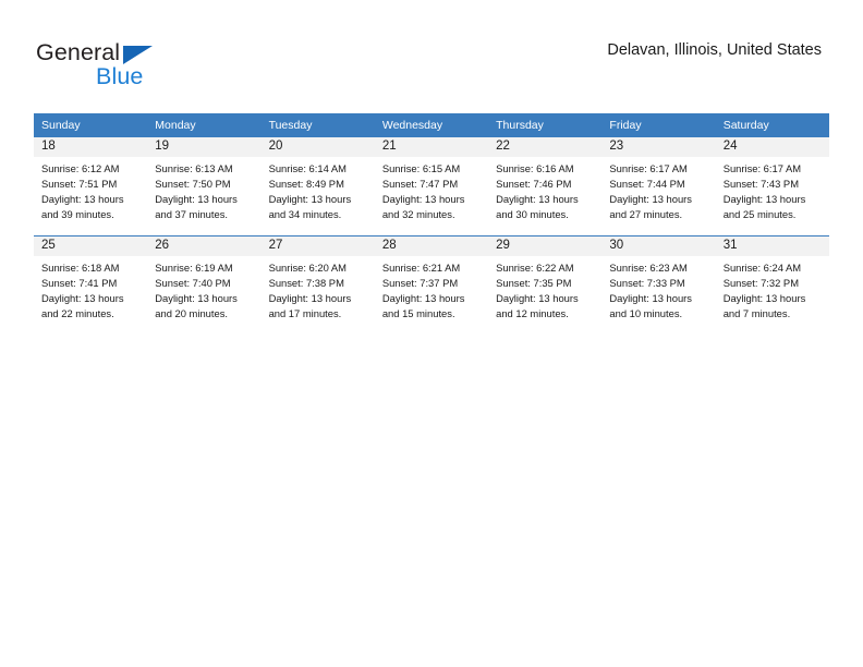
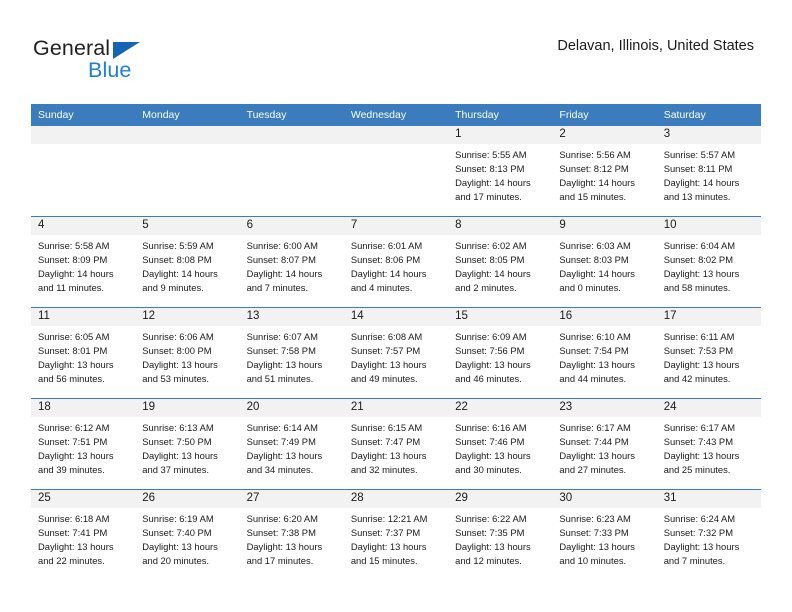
  General
  Blue
  Delavan, Illinois, United States
  Sunday	Monday	Tuesday	Wednesday	Thursday	Friday	Saturday
+ 				1Sunrise: 5:55 AMSunset: 8:13 PMDaylight: 14 hours and 17 minutes.	2Sunrise: 5:56 AMSunset: 8:12 PMDaylight: 14 hours and 15 minutes.	3Sunrise: 5:57 AMSunset: 8:11 PMDaylight: 14 hours and 13 minutes.
+ 4Sunrise: 5:58 AMSunset: 8:09 PMDaylight: 14 hours and 11 minutes.	5Sunrise: 5:59 AMSunset: 8:08 PMDaylight: 14 hours and 9 minutes.	6Sunrise: 6:00 AMSunset: 8:07 PMDaylight: 14 hours and 7 minutes.	7Sunrise: 6:01 AMSunset: 8:06 PMDaylight: 14 hours and 4 minutes.	8Sunrise: 6:02 AMSunset: 8:05 PMDaylight: 14 hours and 2 minutes.	9Sunrise: 6:03 AMSunset: 8:03 PMDaylight: 14 hours and 0 minutes.	10Sunrise: 6:04 AMSunset: 8:02 PMDaylight: 13 hours and 58 minutes.
+ 11Sunrise: 6:05 AMSunset: 8:01 PMDaylight: 13 hours and 56 minutes.	12Sunrise: 6:06 AMSunset: 8:00 PMDaylight: 13 hours and 53 minutes.	13Sunrise: 6:07 AMSunset: 7:58 PMDaylight: 13 hours and 51 minutes.	14Sunrise: 6:08 AMSunset: 7:57 PMDaylight: 13 hours and 49 minutes.	15Sunrise: 6:09 AMSunset: 7:56 PMDaylight: 13 hours and 46 minutes.	16Sunrise: 6:10 AMSunset: 7:54 PMDaylight: 13 hours and 44 minutes.	17Sunrise: 6:11 AMSunset: 7:53 PMDaylight: 13 hours and 42 minutes.
- 18Sunrise: 6:12 AMSunset: 7:51 PMDaylight: 13 hours and 39 minutes.	19Sunrise: 6:13 AMSunset: 7:50 PMDaylight: 13 hours and 37 minutes.	20Sunrise: 6:14 AMSunset: 8:49 PMDaylight: 13 hours and 34 minutes.	21Sunrise: 6:15 AMSunset: 7:47 PMDaylight: 13 hours and 32 minutes.	22Sunrise: 6:16 AMSunset: 7:46 PMDaylight: 13 hours and 30 minutes.	23Sunrise: 6:17 AMSunset: 7:44 PMDaylight: 13 hours and 27 minutes.	24Sunrise: 6:17 AMSunset: 7:43 PMDaylight: 13 hours and 25 minutes.
+ 18Sunrise: 6:12 AMSunset: 7:51 PMDaylight: 13 hours and 39 minutes.	19Sunrise: 6:13 AMSunset: 7:50 PMDaylight: 13 hours and 37 minutes.	20Sunrise: 6:14 AMSunset: 7:49 PMDaylight: 13 hours and 34 minutes.	21Sunrise: 6:15 AMSunset: 7:47 PMDaylight: 13 hours and 32 minutes.	22Sunrise: 6:16 AMSunset: 7:46 PMDaylight: 13 hours and 30 minutes.	23Sunrise: 6:17 AMSunset: 7:44 PMDaylight: 13 hours and 27 minutes.	24Sunrise: 6:17 AMSunset: 7:43 PMDaylight: 13 hours and 25 minutes.
- 25Sunrise: 6:18 AMSunset: 7:41 PMDaylight: 13 hours and 22 minutes.	26Sunrise: 6:19 AMSunset: 7:40 PMDaylight: 13 hours and 20 minutes.	27Sunrise: 6:20 AMSunset: 7:38 PMDaylight: 13 hours and 17 minutes.	28Sunrise: 6:21 AMSunset: 7:37 PMDaylight: 13 hours and 15 minutes.	29Sunrise: 6:22 AMSunset: 7:35 PMDaylight: 13 hours and 12 minutes.	30Sunrise: 6:23 AMSunset: 7:33 PMDaylight: 13 hours and 10 minutes.	31Sunrise: 6:24 AMSunset: 7:32 PMDaylight: 13 hours and 7 minutes.
+ 25Sunrise: 6:18 AMSunset: 7:41 PMDaylight: 13 hours and 22 minutes.	26Sunrise: 6:19 AMSunset: 7:40 PMDaylight: 13 hours and 20 minutes.	27Sunrise: 6:20 AMSunset: 7:38 PMDaylight: 13 hours and 17 minutes.	28Sunrise: 12:21 AMSunset: 7:37 PMDaylight: 13 hours and 15 minutes.	29Sunrise: 6:22 AMSunset: 7:35 PMDaylight: 13 hours and 12 minutes.	30Sunrise: 6:23 AMSunset: 7:33 PMDaylight: 13 hours and 10 minutes.	31Sunrise: 6:24 AMSunset: 7:32 PMDaylight: 13 hours and 7 minutes.
